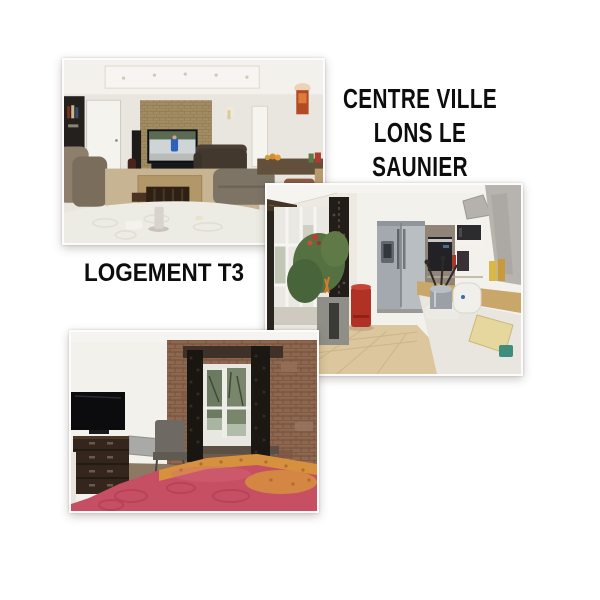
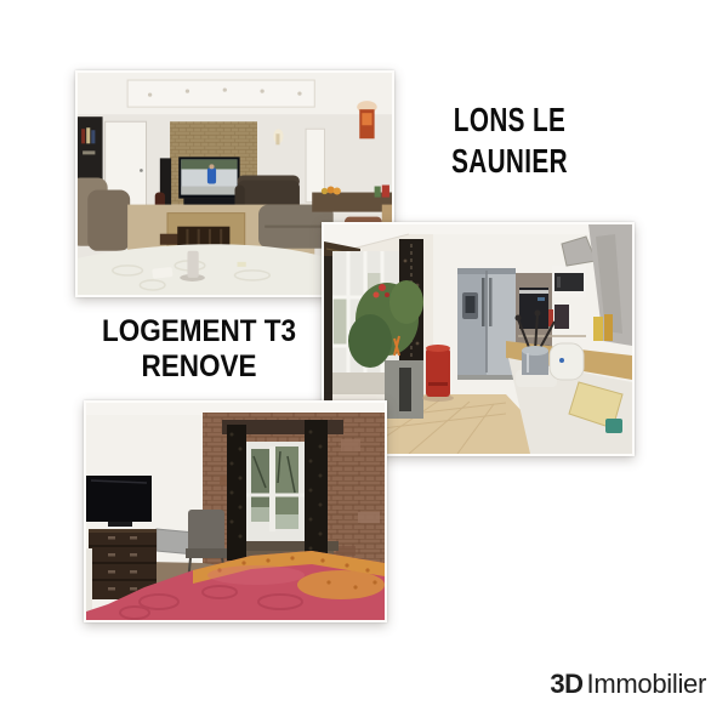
- CENTRE VILLE
  LONS LE SAUNIER
  LOGEMENT T3
+ RENOVE
+ 3DImmobilier
